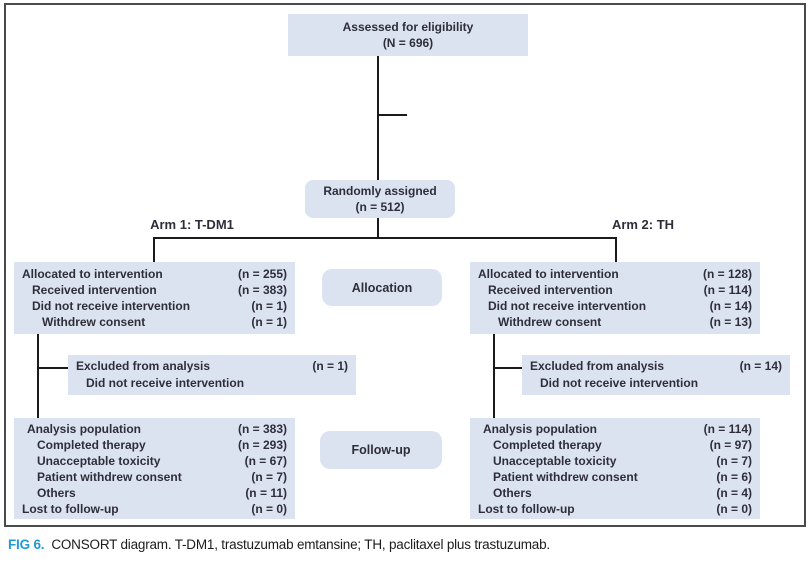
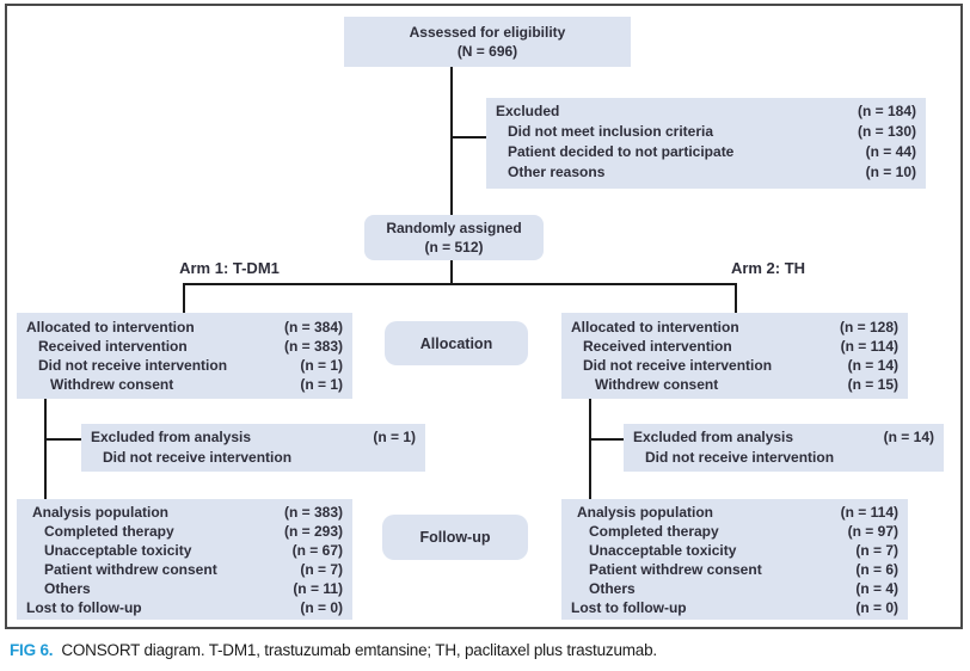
  Assessed for eligibility
  (N = 696)
+ Excluded
+ (n = 184)
+ Did not meet inclusion criteria
+ (n = 130)
+ Patient decided to not participate
+ (n = 44)
+ Other reasons
+ (n = 10)
  Randomly assigned
  (n = 512)
  Arm 1: T-DM1
  Arm 2: TH
  Allocated to intervention
- (n = 255)
+ (n = 384)
  Received intervention
  (n = 383)
  Did not receive intervention
  (n = 1)
  Withdrew consent
  (n = 1)
  Allocation
  Allocated to intervention
  (n = 128)
  Received intervention
  (n = 114)
  Did not receive intervention
  (n = 14)
  Withdrew consent
- (n = 13)
+ (n = 15)
  Excluded from analysis
  (n = 1)
  Did not receive intervention
  Excluded from analysis
  (n = 14)
  Did not receive intervention
  Analysis population
  (n = 383)
  Completed therapy
  (n = 293)
  Unacceptable toxicity
  (n = 67)
  Patient withdrew consent
  (n = 7)
  Others
  (n = 11)
  Lost to follow-up
  (n = 0)
  Follow-up
  Analysis population
  (n = 114)
  Completed therapy
  (n = 97)
  Unacceptable toxicity
  (n = 7)
  Patient withdrew consent
  (n = 6)
  Others
  (n = 4)
  Lost to follow-up
  (n = 0)
  FIG 6. CONSORT diagram. T-DM1, trastuzumab emtansine; TH, paclitaxel plus trastuzumab.
